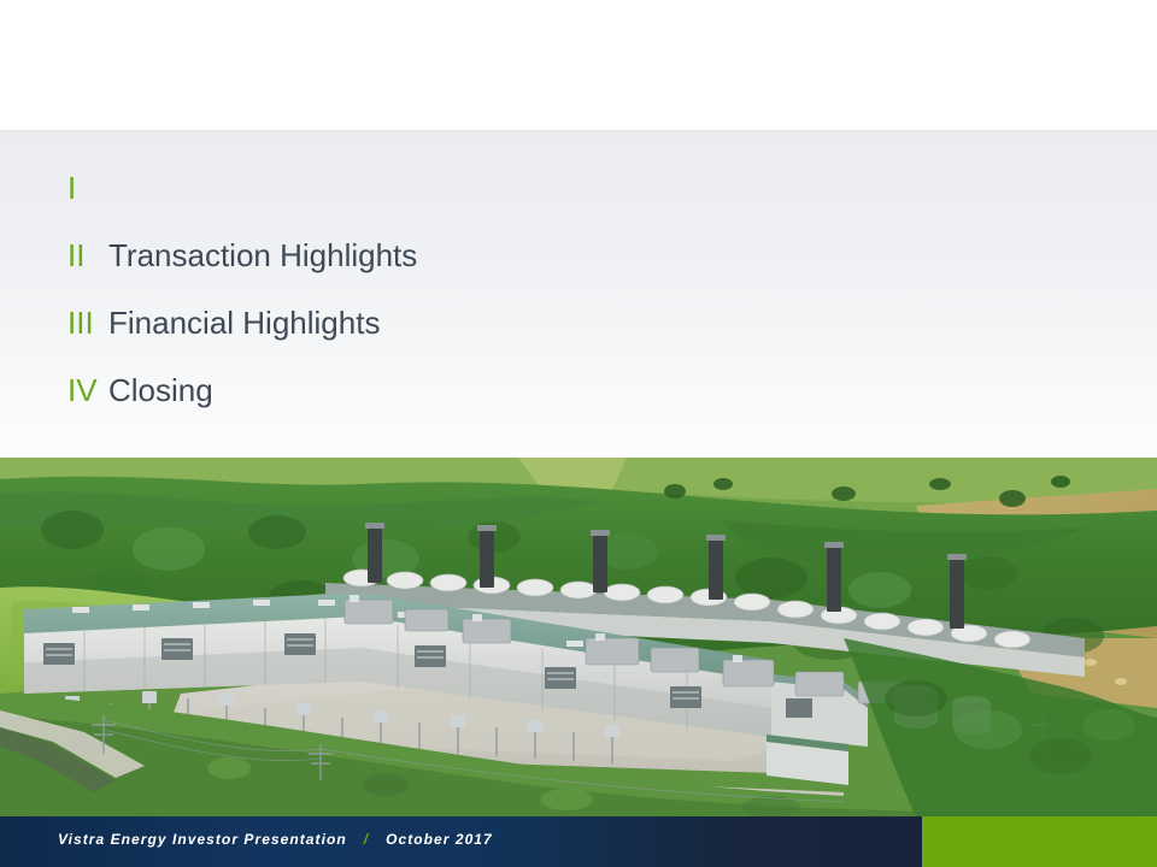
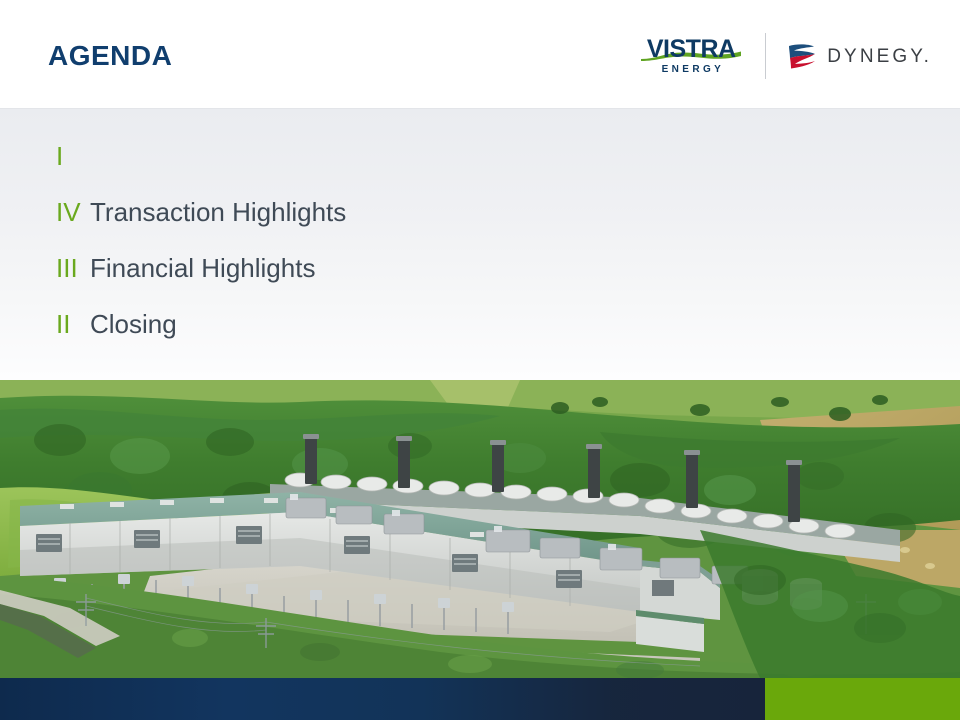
+ AGENDA
+ VISTRA
+ ENERGY
+ DYNEGY.
  I
- II
+ IV
  Transaction Highlights
  III
  Financial Highlights
- IV
+ II
  Closing
- Vistra Energy Investor Presentation
- /
- October 2017
